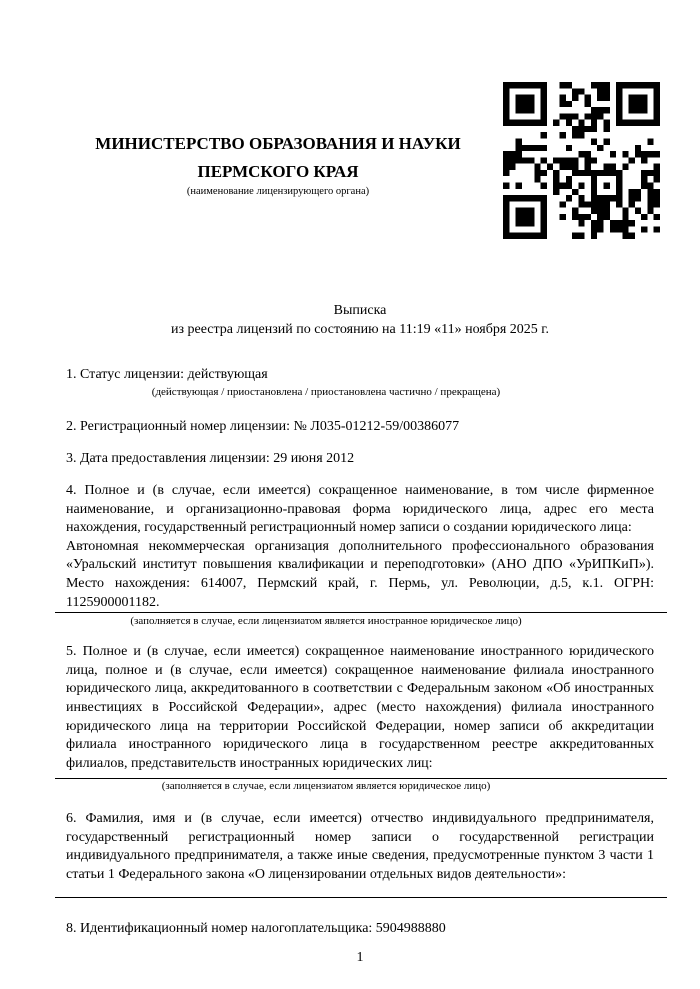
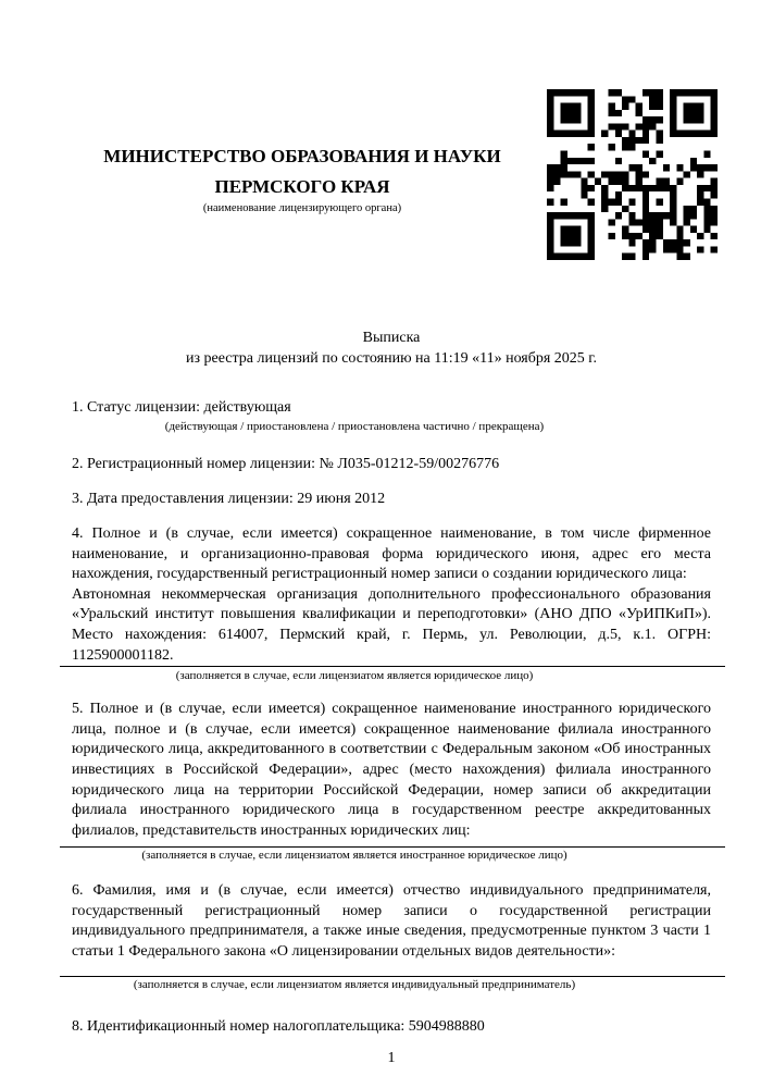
  МИНИСТЕРСТВО ОБРАЗОВАНИЯ И НАУКИ
  ПЕРМСКОГО КРАЯ
  (наименование лицензирующего органа)
  Выписка
  из реестра лицензий по состоянию на 11:19 «11» ноября 2025 г.
  1. Статус лицензии: действующая
  (действующая / приостановлена / приостановлена частично / прекращена)
- 2. Регистрационный номер лицензии: № Л035-01212-59/00386077
+ 2. Регистрационный номер лицензии: № Л035-01212-59/00276776
  3. Дата предоставления лицензии: 29 июня 2012
- 4. Полное и (в случае, если имеется) сокращенное наименование, в том числе фирменное наименование, и организационно-правовая форма юридического лица, адрес его места нахождения, государственный регистрационный номер записи о создании юридического лица:
+ 4. Полное и (в случае, если имеется) сокращенное наименование, в том числе фирменное наименование, и организационно-правовая форма юридического июня, адрес его места нахождения, государственный регистрационный номер записи о создании юридического лица:
  Автономная некоммерческая организация дополнительного профессионального образования «Уральский институт повышения квалификации и переподготовки» (АНО ДПО «УрИПКиП»). Место нахождения: 614007, Пермский край, г. Пермь, ул. Революции, д.5, к.1. ОГРН: 1125900001182.
- (заполняется в случае, если лицензиатом является иностранное юридическое лицо)
+ (заполняется в случае, если лицензиатом является юридическое лицо)
  5. Полное и (в случае, если имеется) сокращенное наименование иностранного юридического лица, полное и (в случае, если имеется) сокращенное наименование филиала иностранного юридического лица, аккредитованного в соответствии с Федеральным законом «Об иностранных инвестициях в Российской Федерации», адрес (место нахождения) филиала иностранного юридического лица на территории Российской Федерации, номер записи об аккредитации филиала иностранного юридического лица в государственном реестре аккредитованных филиалов, представительств иностранных юридических лиц:
- (заполняется в случае, если лицензиатом является юридическое лицо)
+ (заполняется в случае, если лицензиатом является иностранное юридическое лицо)
  6. Фамилия, имя и (в случае, если имеется) отчество индивидуального предпринимателя, государственный регистрационный номер записи о государственной регистрации индивидуального предпринимателя, а также иные сведения, предусмотренные пунктом 3 части 1 статьи 1 Федерального закона «О лицензировании отдельных видов деятельности»:
+ (заполняется в случае, если лицензиатом является индивидуальный предприниматель)
  8. Идентификационный номер налогоплательщика: 5904988880
  1
